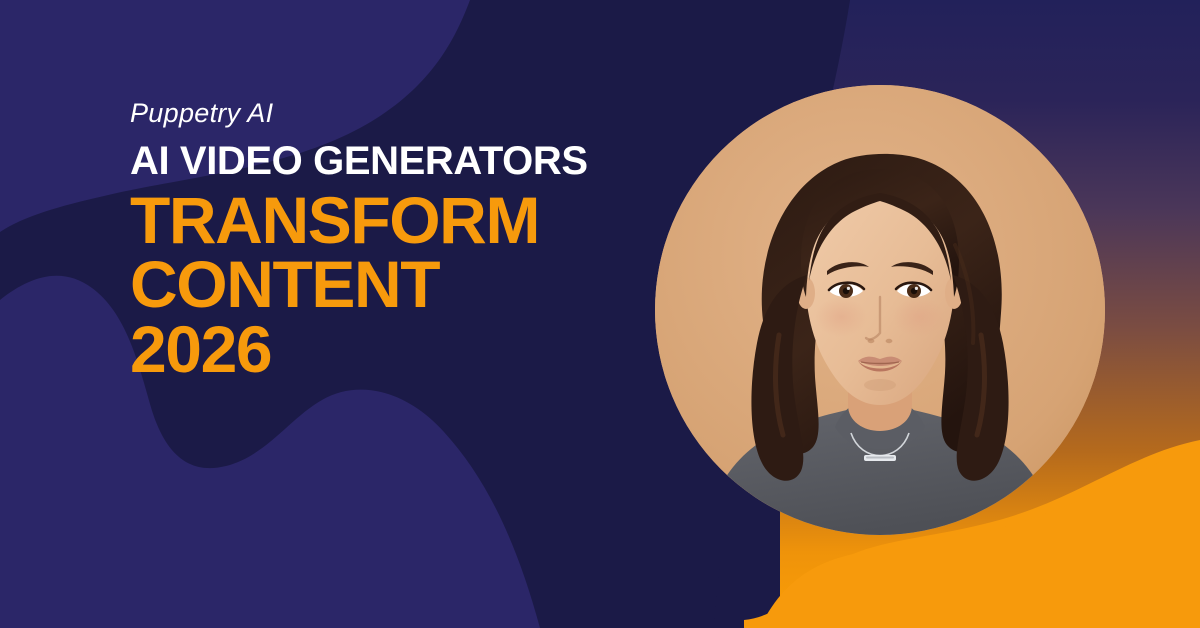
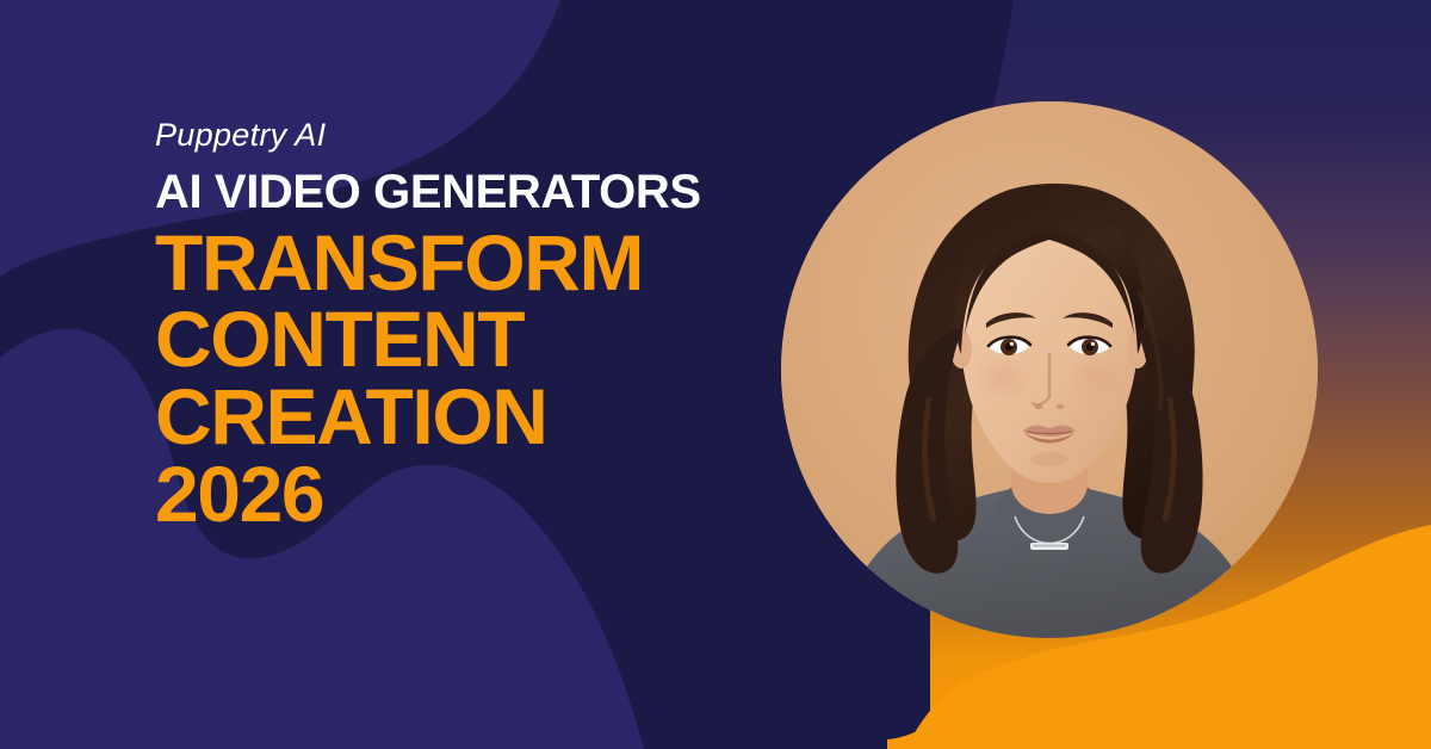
  Puppetry AI
  AI VIDEO GENERATORS
  TRANSFORM
  CONTENT
+ CREATION
  2026
